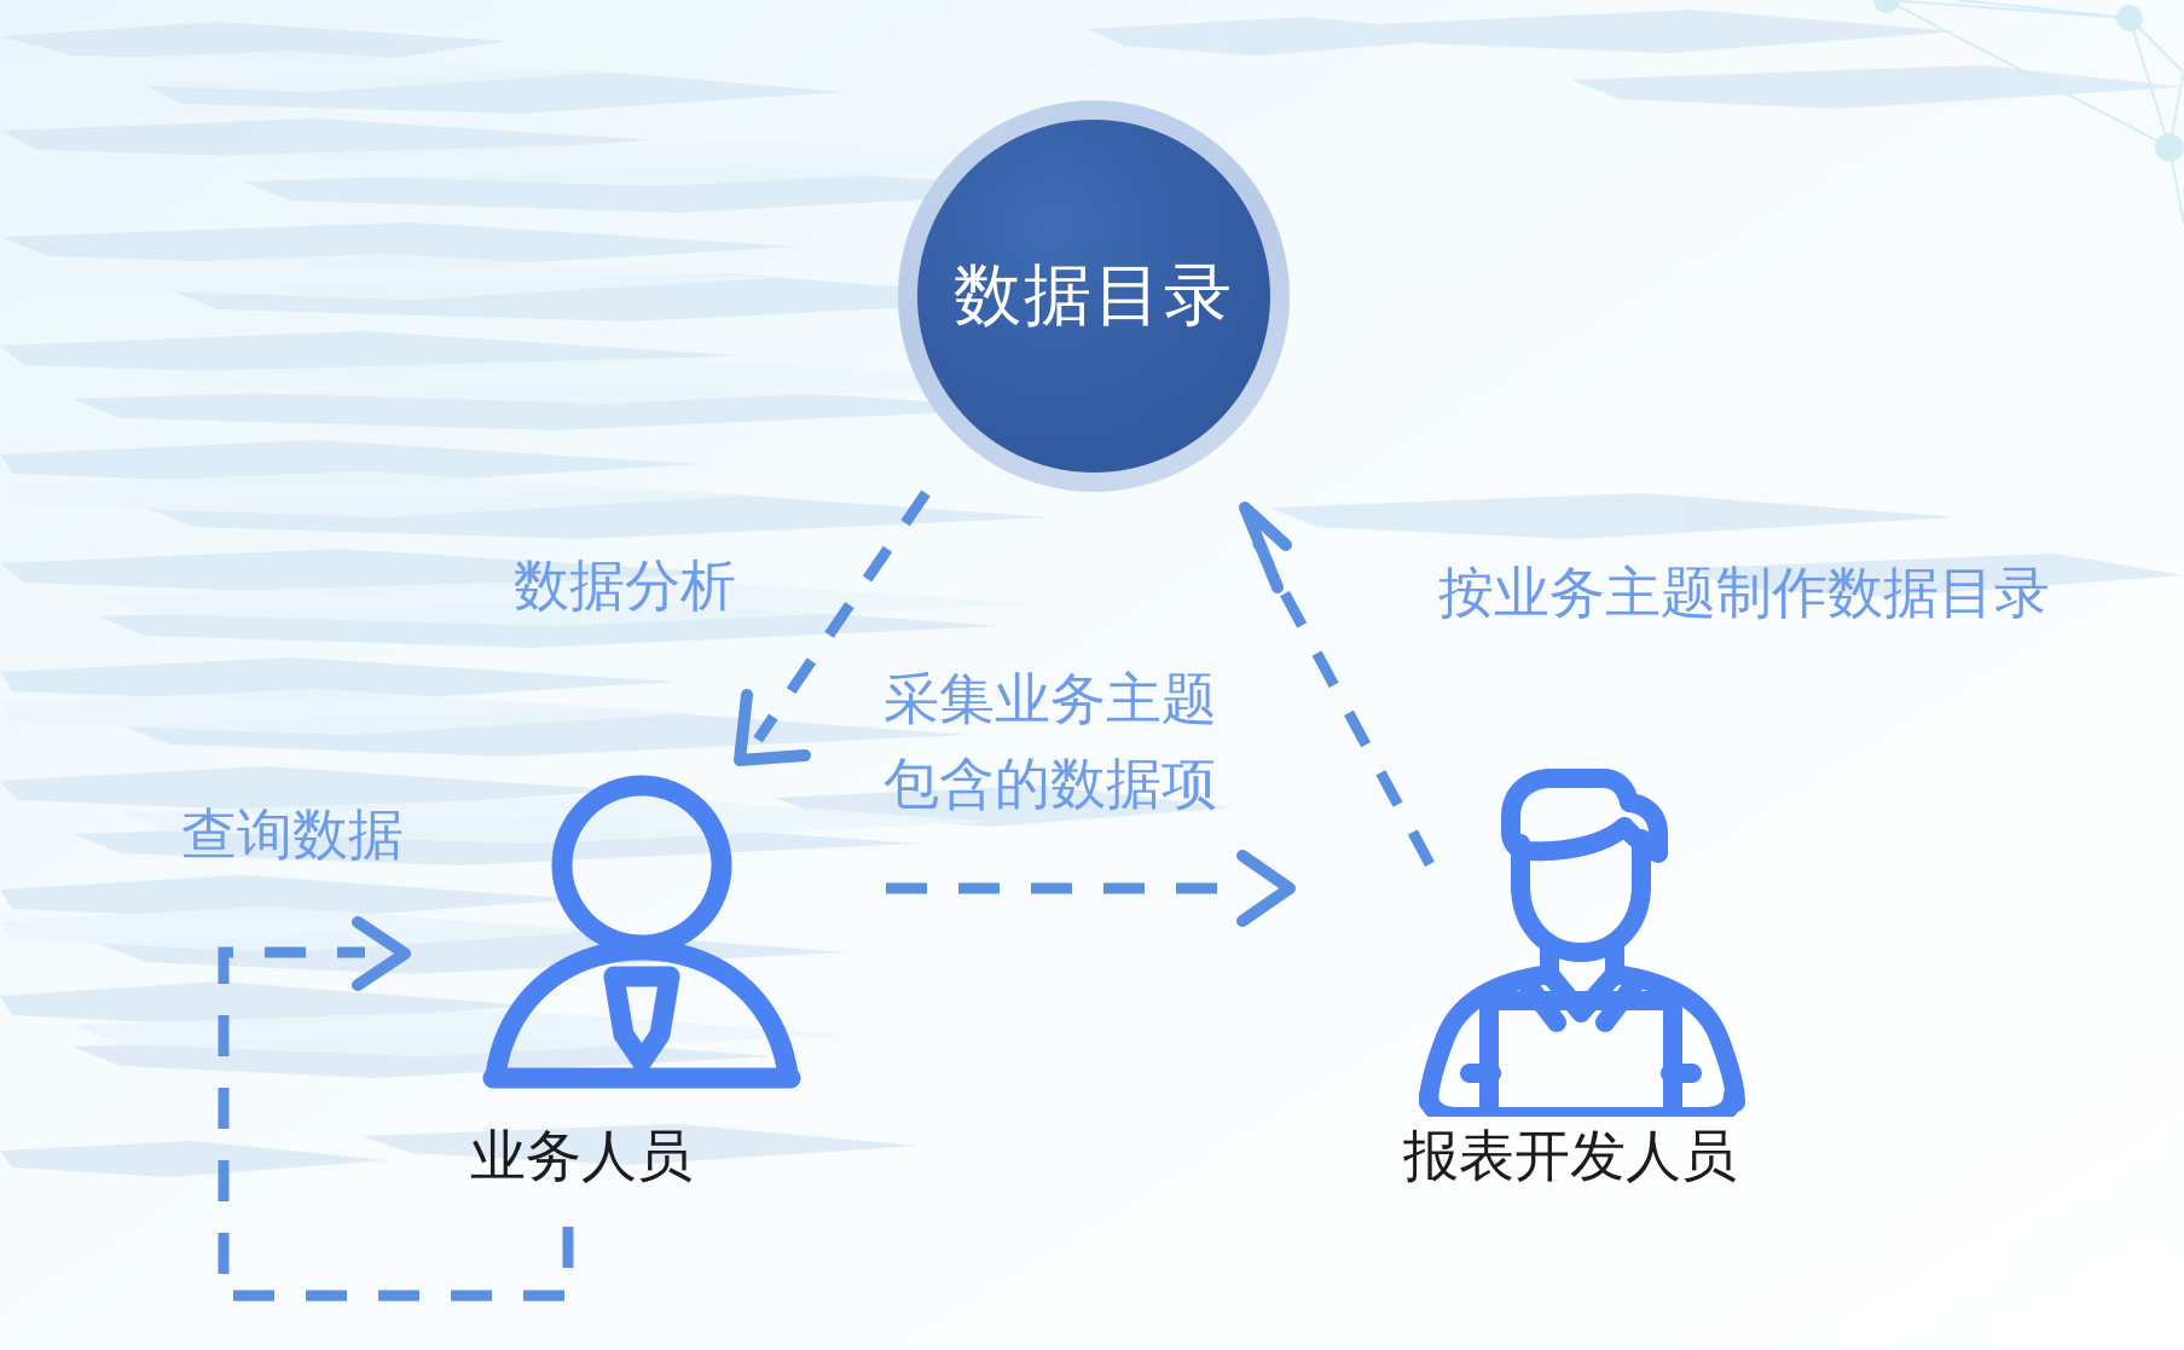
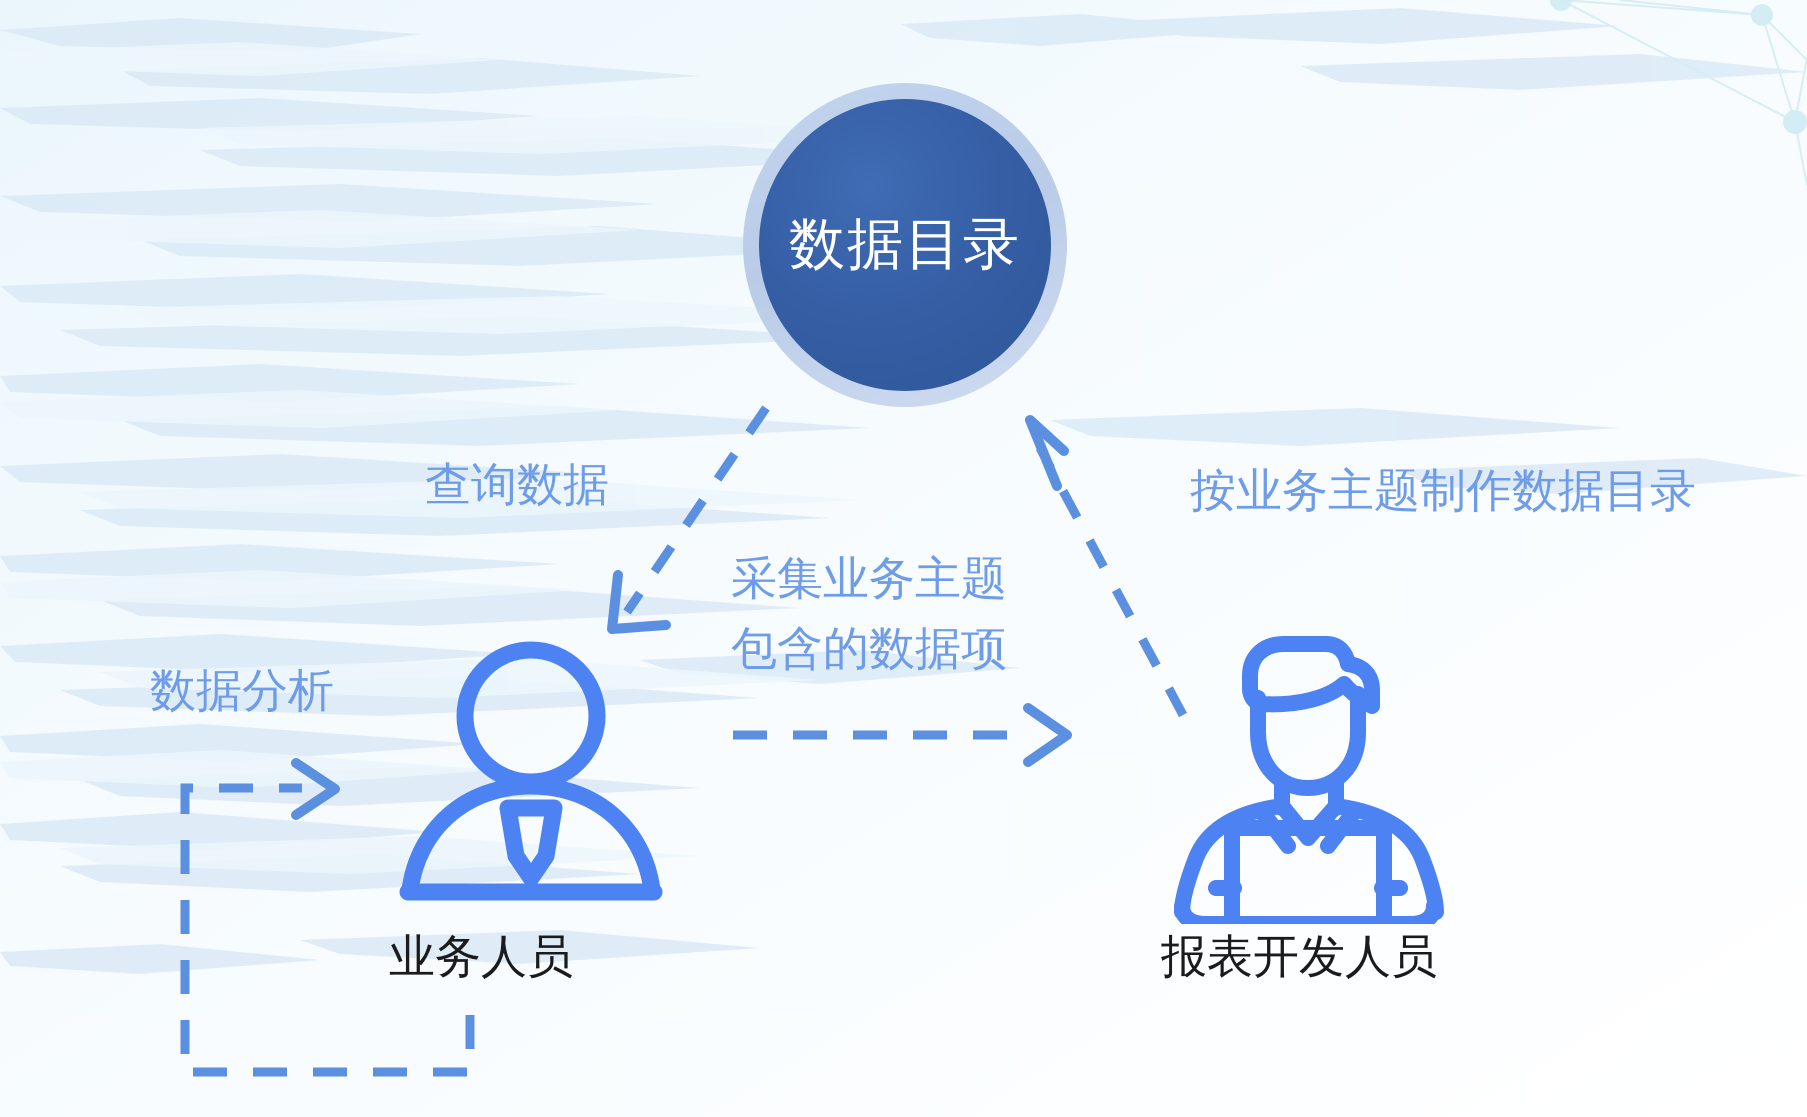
  数据目录
- 数据分析
+ 查询数据
  采集业务主题
  包含的数据项
  按业务主题制作数据目录
- 查询数据
+ 数据分析
  业务人员
  报表开发人员
